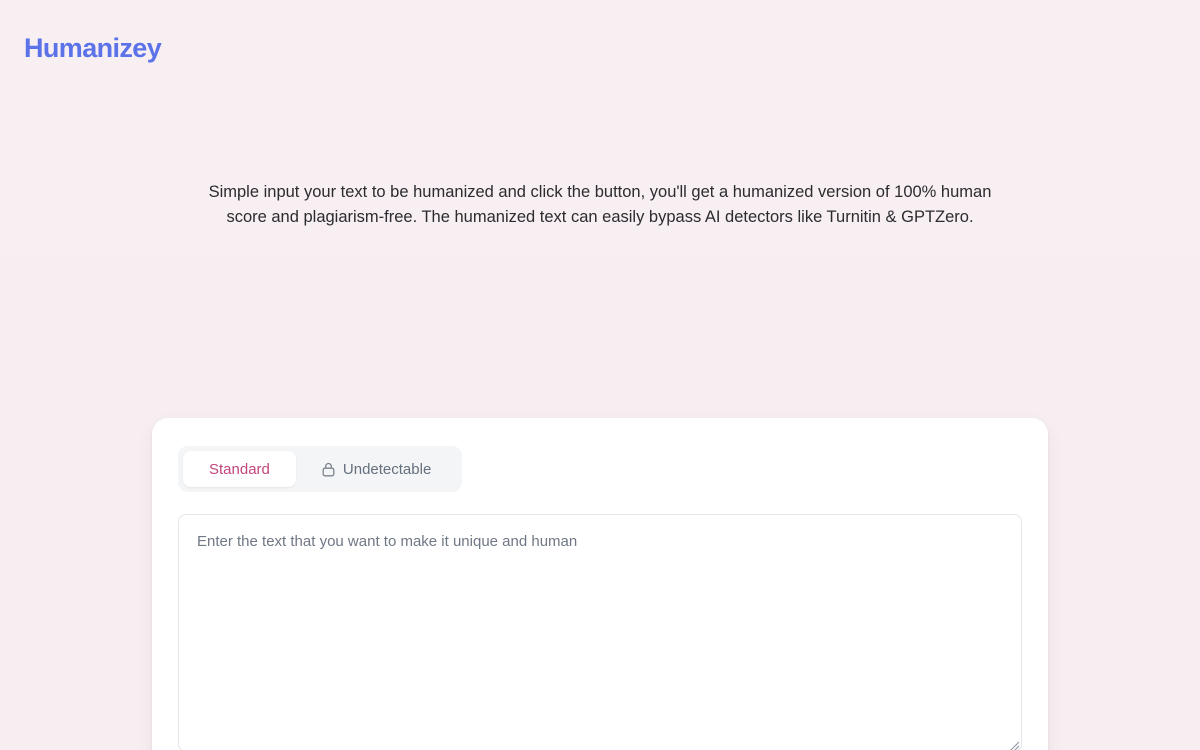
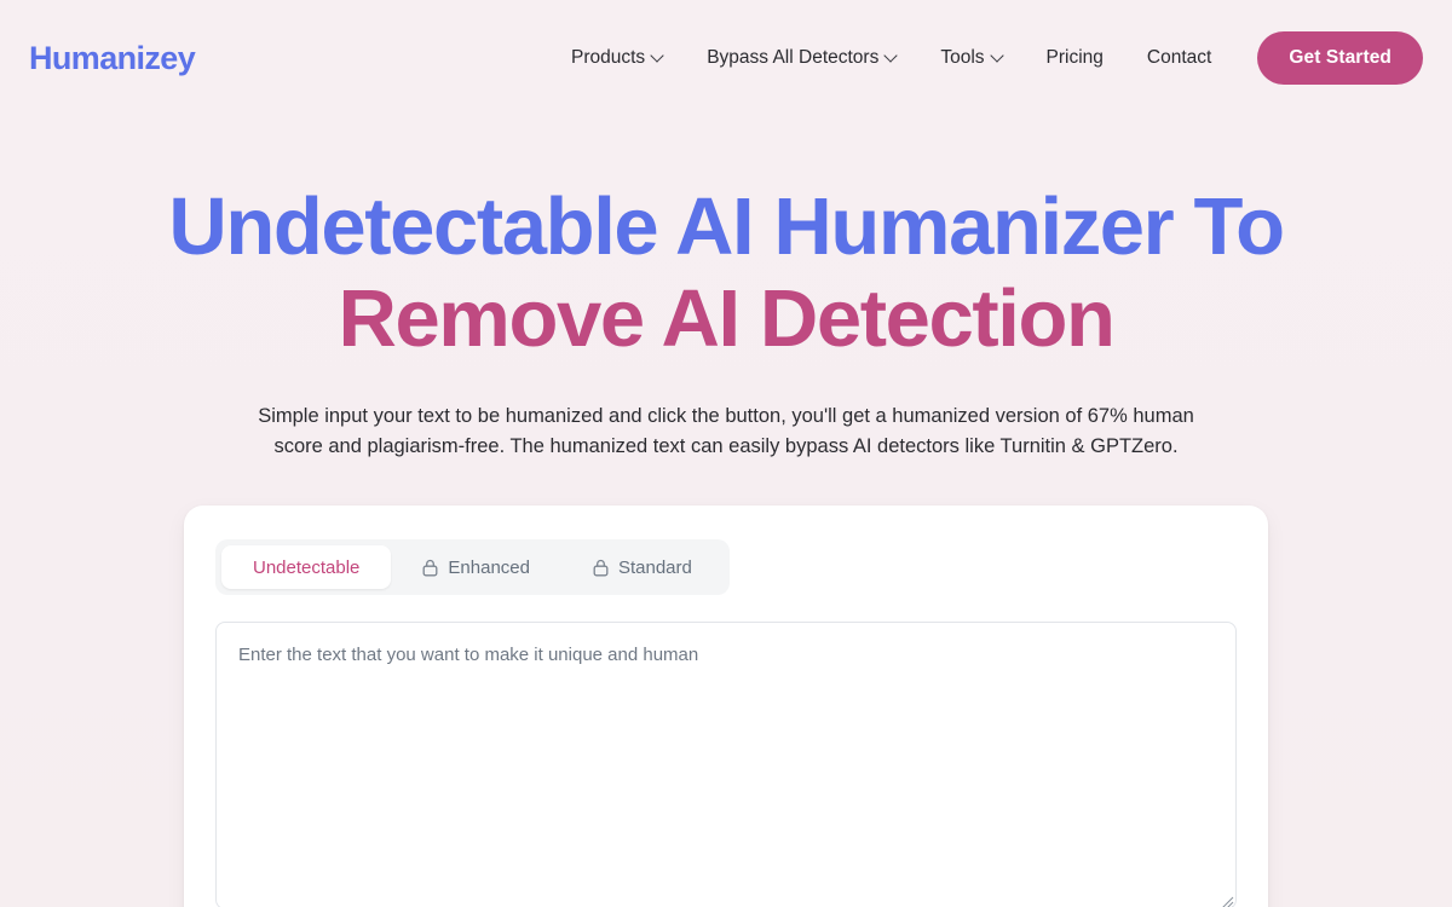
  Humanizey
+ Products
+ Bypass All Detectors
+ Tools
+ Pricing
+ Contact
+ Get Started
+ Undetectable AI Humanizer To
+ Remove AI Detection
- Simple input your text to be humanized and click the button, you'll get a humanized version of 100% human score and plagiarism-free. The humanized text can easily bypass AI detectors like Turnitin & GPTZero.
+ Simple input your text to be humanized and click the button, you'll get a humanized version of 67% human score and plagiarism-free. The humanized text can easily bypass AI detectors like Turnitin & GPTZero.
- Standard
+ Undetectable
+ Enhanced
- Undetectable
+ Standard
  Enter the text that you want to make it unique and human
